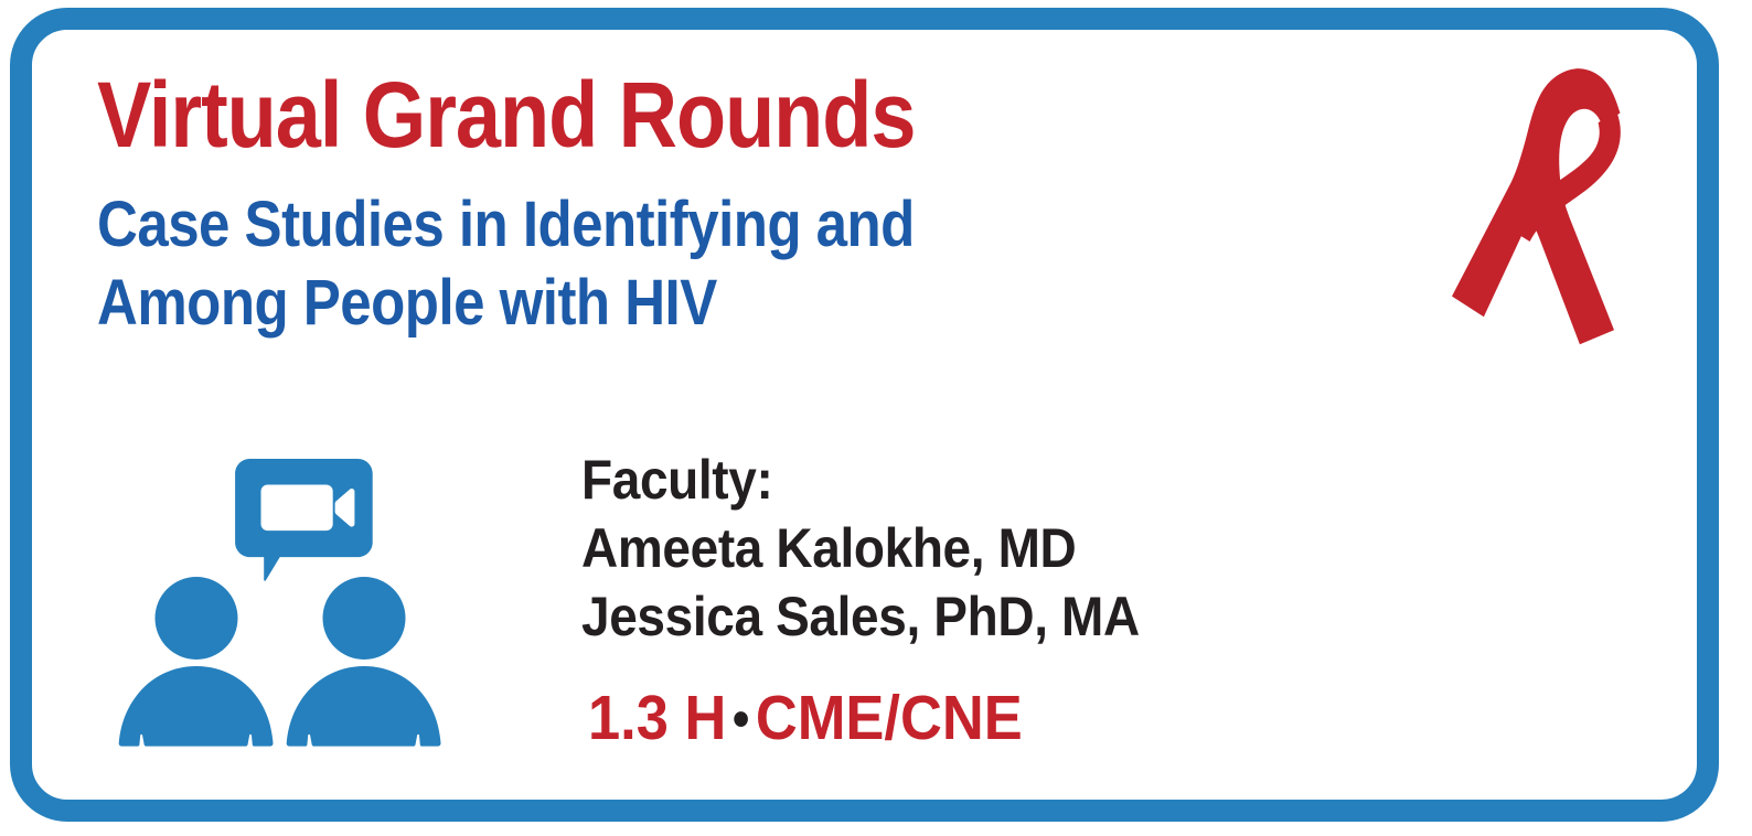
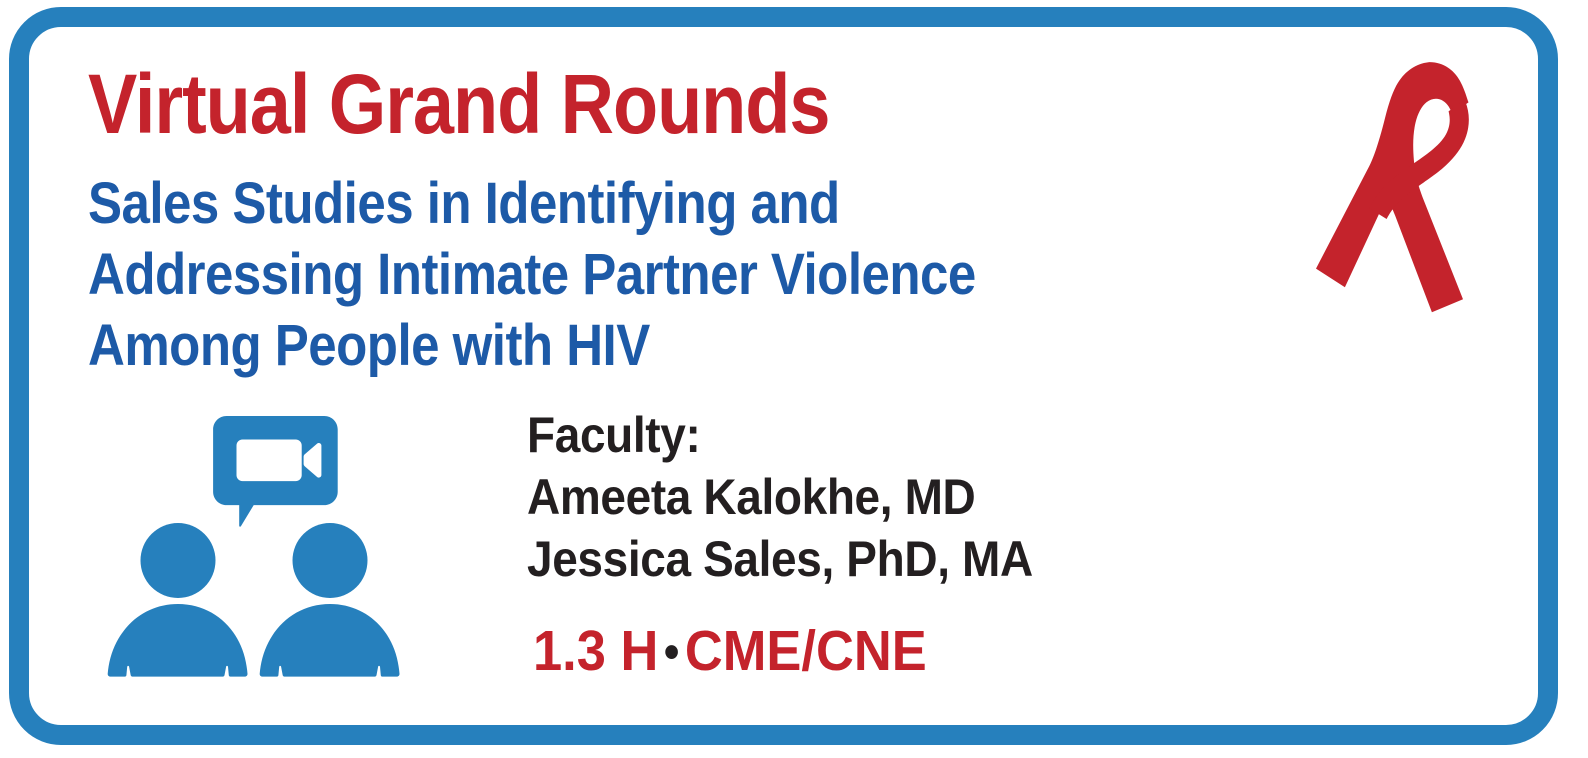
  Virtual Grand Rounds
- Case Studies in Identifying and
+ Sales Studies in Identifying and
+ Addressing Intimate Partner Violence
  Among People with HIV
  Faculty:
  Ameeta Kalokhe, MD
  Jessica Sales, PhD, MA
  1.3 H•CME/CNE
